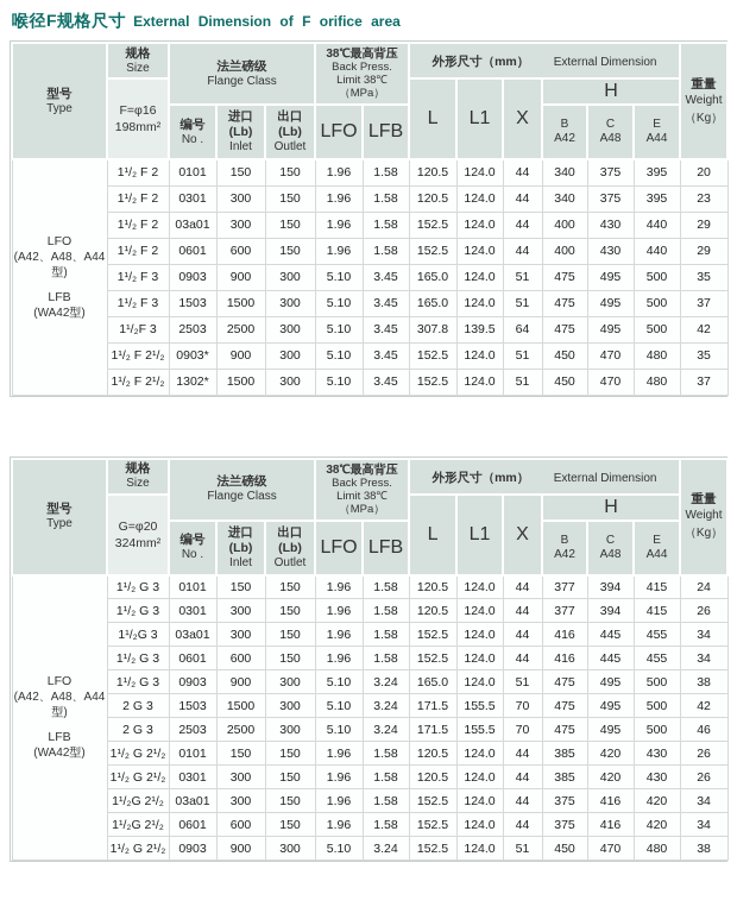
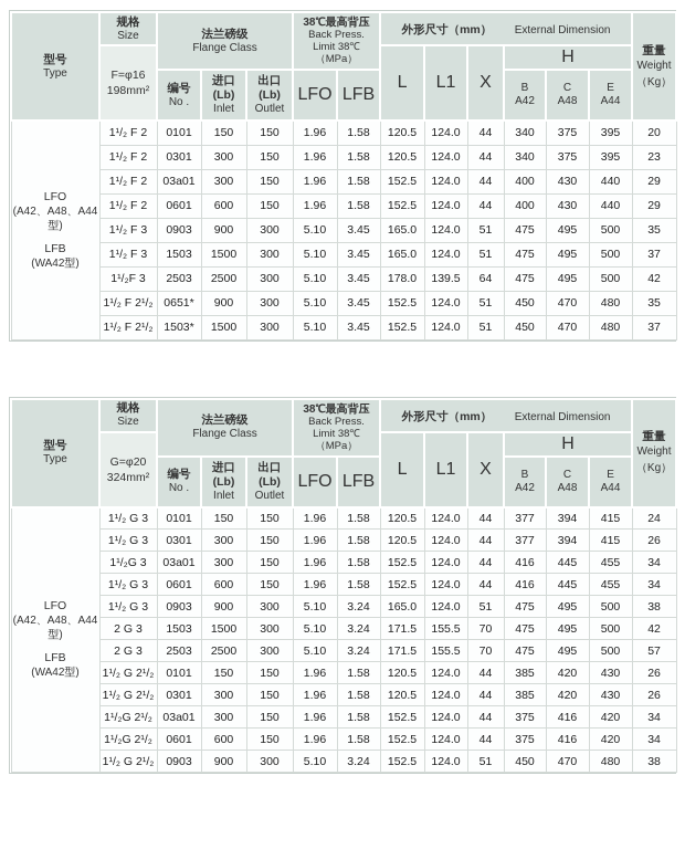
- 喉径F规格尺寸 External Dimension of F orifice area
  型号 Type	规格 Size	法兰磅级 Flange Class	38℃最高背压 Back Press. Limit 38℃ （MPa）	外形尺寸（mm） External Dimension	重量 Weight （Kg）
  F=φ16 198mm²	L	L1	X	H
  编号 No .	进口(Lb) Inlet	出口(Lb) Outlet	LFO	LFB	B A42	C A48	E A44
  LFO(A42、A48、A44型)LFB(WA42型)	1¹/₂ F 2	0101	150	150	1.96	1.58	120.5	124.0	44	340	375	395	20
  1¹/₂ F 2	0301	300	150	1.96	1.58	120.5	124.0	44	340	375	395	23
  1¹/₂ F 2	03a01	300	150	1.96	1.58	152.5	124.0	44	400	430	440	29
  1¹/₂ F 2	0601	600	150	1.96	1.58	152.5	124.0	44	400	430	440	29
  1¹/₂ F 3	0903	900	300	5.10	3.45	165.0	124.0	51	475	495	500	35
  1¹/₂ F 3	1503	1500	300	5.10	3.45	165.0	124.0	51	475	495	500	37
- 1¹/₂F 3	2503	2500	300	5.10	3.45	307.8	139.5	64	475	495	500	42
+ 1¹/₂F 3	2503	2500	300	5.10	3.45	178.0	139.5	64	475	495	500	42
- 1¹/₂ F 2¹/₂	0903*	900	300	5.10	3.45	152.5	124.0	51	450	470	480	35
+ 1¹/₂ F 2¹/₂	0651*	900	300	5.10	3.45	152.5	124.0	51	450	470	480	35
- 1¹/₂ F 2¹/₂	1302*	1500	300	5.10	3.45	152.5	124.0	51	450	470	480	37
+ 1¹/₂ F 2¹/₂	1503*	1500	300	5.10	3.45	152.5	124.0	51	450	470	480	37
  型号 Type	规格 Size	法兰磅级 Flange Class	38℃最高背压 Back Press. Limit 38℃ （MPa）	外形尺寸（mm） External Dimension	重量 Weight （Kg）
  G=φ20 324mm²	L	L1	X	H
  编号 No .	进口(Lb) Inlet	出口(Lb) Outlet	LFO	LFB	B A42	C A48	E A44
  LFO(A42、A48、A44型)LFB(WA42型)	1¹/₂ G 3	0101	150	150	1.96	1.58	120.5	124.0	44	377	394	415	24
  1¹/₂ G 3	0301	300	150	1.96	1.58	120.5	124.0	44	377	394	415	26
  1¹/₂G 3	03a01	300	150	1.96	1.58	152.5	124.0	44	416	445	455	34
  1¹/₂ G 3	0601	600	150	1.96	1.58	152.5	124.0	44	416	445	455	34
  1¹/₂ G 3	0903	900	300	5.10	3.24	165.0	124.0	51	475	495	500	38
  2 G 3	1503	1500	300	5.10	3.24	171.5	155.5	70	475	495	500	42
- 2 G 3	2503	2500	300	5.10	3.24	171.5	155.5	70	475	495	500	46
+ 2 G 3	2503	2500	300	5.10	3.24	171.5	155.5	70	475	495	500	57
  1¹/₂ G 2¹/₂	0101	150	150	1.96	1.58	120.5	124.0	44	385	420	430	26
  1¹/₂ G 2¹/₂	0301	300	150	1.96	1.58	120.5	124.0	44	385	420	430	26
  1¹/₂G 2¹/₂	03a01	300	150	1.96	1.58	152.5	124.0	44	375	416	420	34
  1¹/₂G 2¹/₂	0601	600	150	1.96	1.58	152.5	124.0	44	375	416	420	34
  1¹/₂ G 2¹/₂	0903	900	300	5.10	3.24	152.5	124.0	51	450	470	480	38
